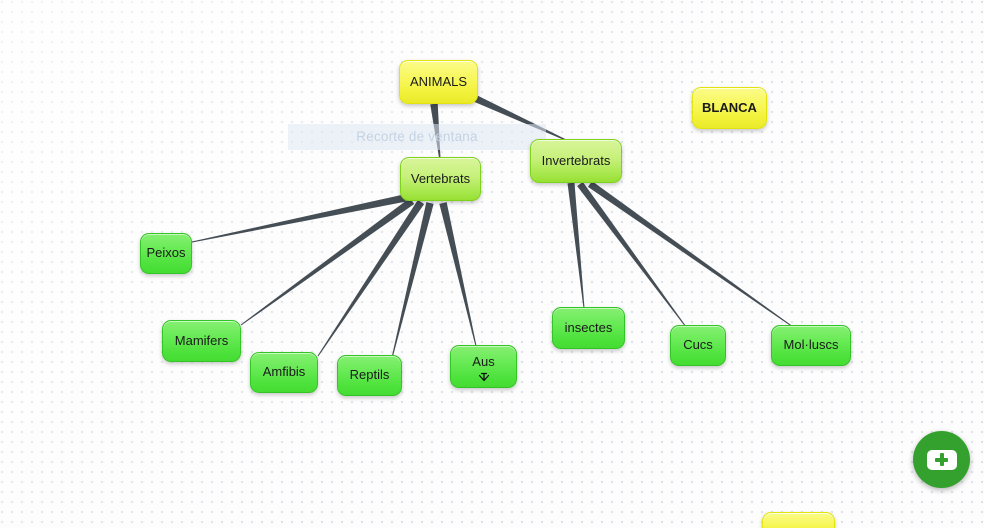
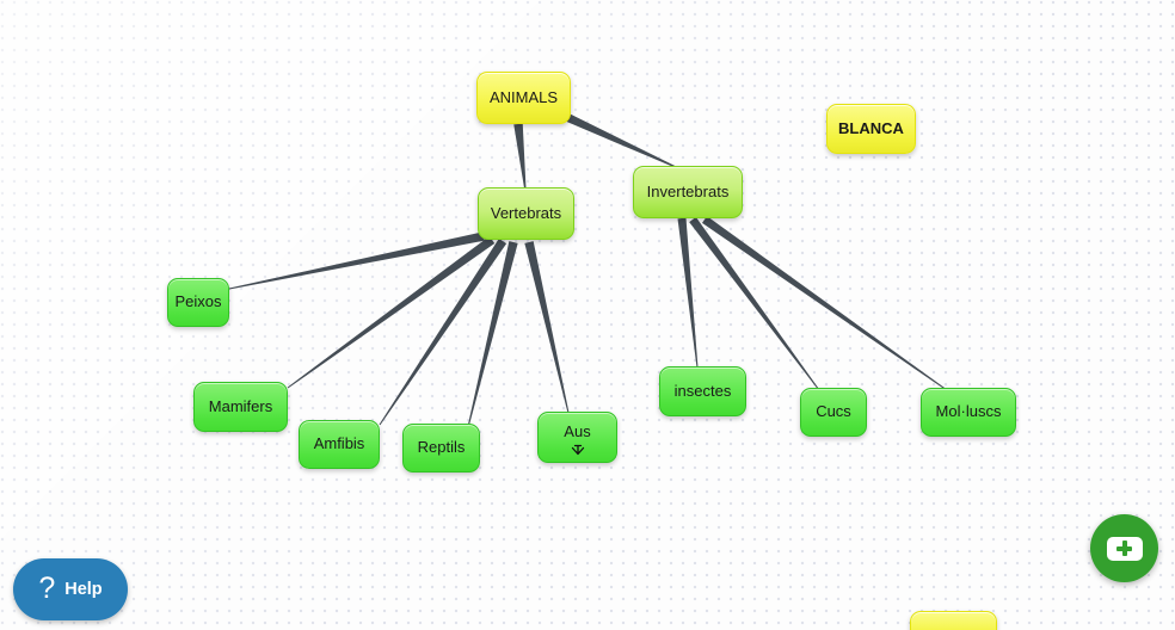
- Recorte de ventana
  ANIMALS
  BLANCA
  Vertebrats
  Invertebrats
  Peixos
  Mamifers
  Amfibis
  Reptils
  Aus
  insectes
  Cucs
  Mol·luscs
+ ?
+ Help
